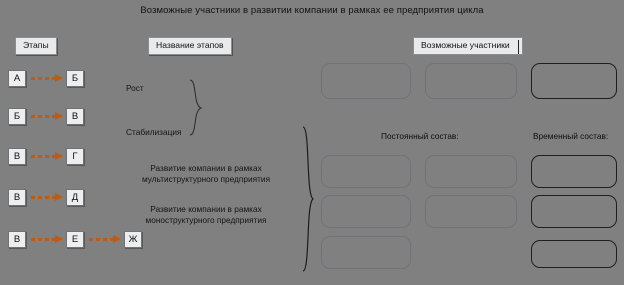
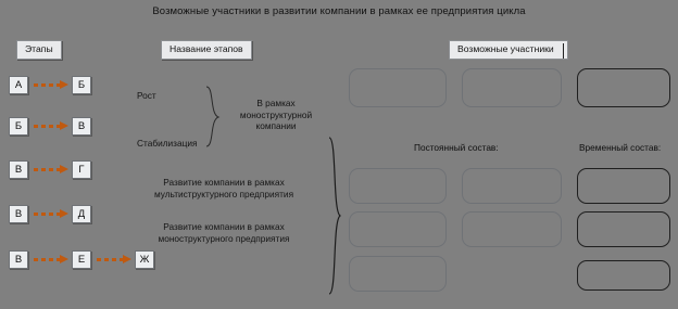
  Возможные участники в развитии компании в рамках ее предприятия цикла
  Этапы
  Название этапов
  Возможные участники
  А
  Б
  Б
  В
  В
  Г
  В
  Д
  В
  Е
  Ж
  Рост
  Стабилизация
  Развитие компании в рамках
  мультиструктурного предприятия
  Развитие компании в рамках
  моноструктурного предприятия
+ В рамках
+ моноструктурной
+ компании
  Постоянный состав:
  Временный состав:
